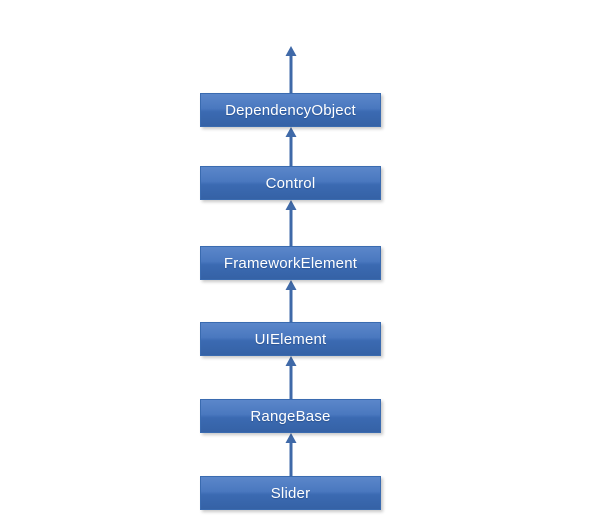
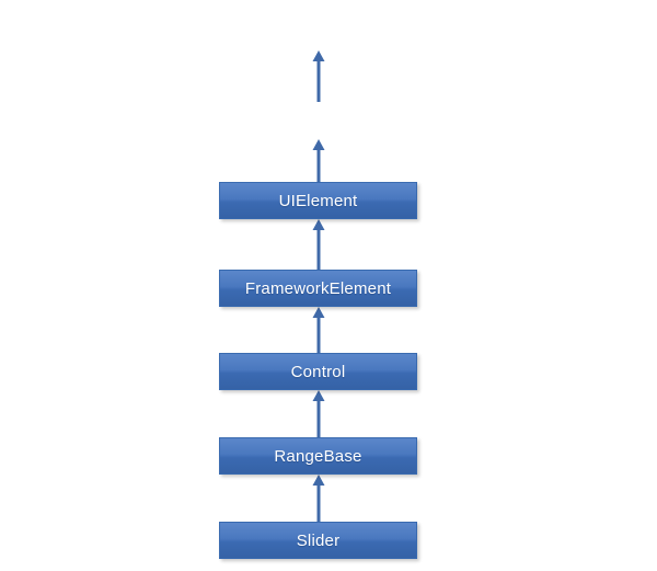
- DependencyObject
- Control
+ UIElement
  FrameworkElement
- UIElement
+ Control
  RangeBase
  Slider
